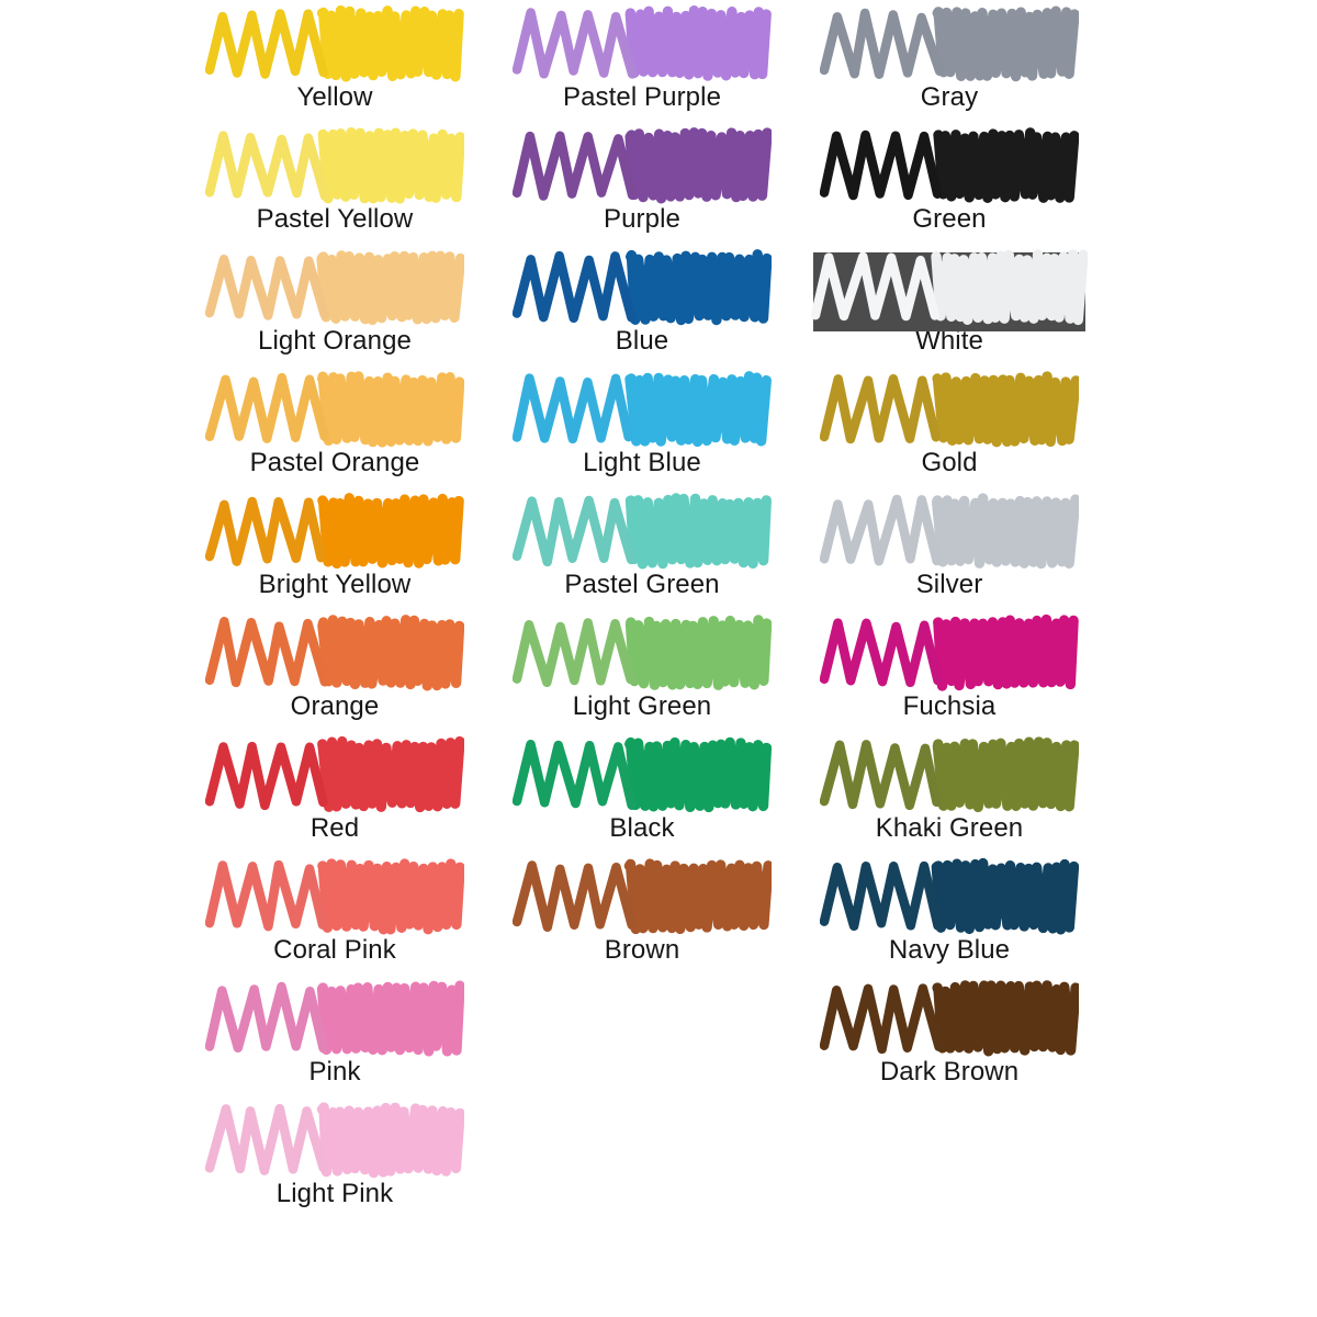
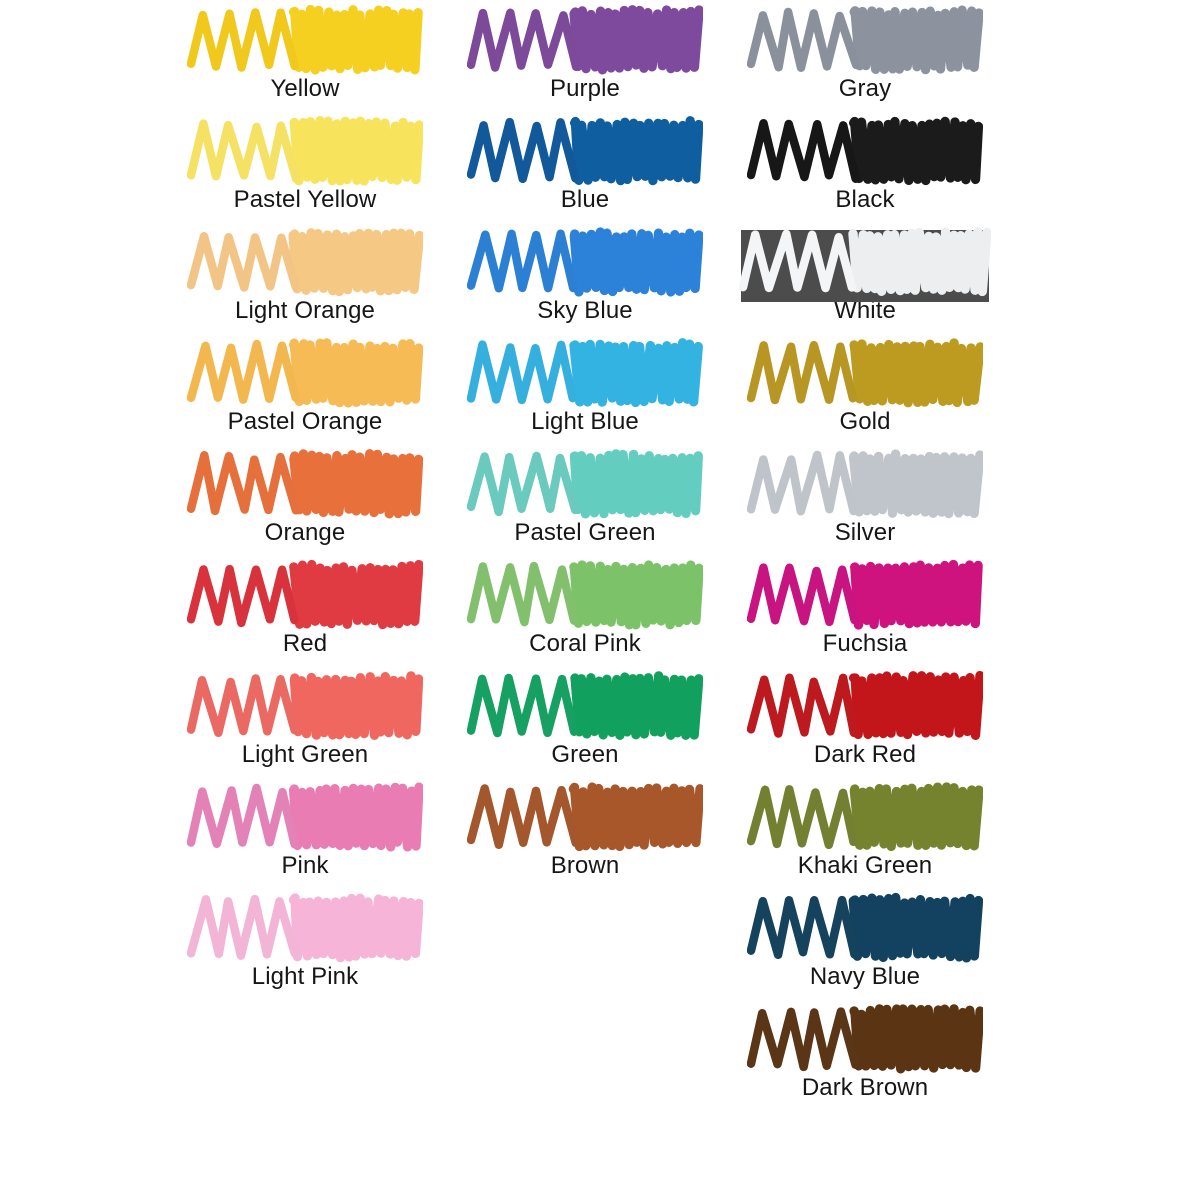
  Yellow
  Pastel Yellow
  Light Orange
  Pastel Orange
- Bright Yellow
  Orange
  Red
- Coral Pink
+ Light Green
  Pink
  Light Pink
- Pastel Purple
  Purple
  Blue
+ Sky Blue
  Light Blue
  Pastel Green
- Light Green
+ Coral Pink
- Black
+ Green
  Brown
  Gray
- Green
+ Black
  White
  Gold
  Silver
  Fuchsia
+ Dark Red
  Khaki Green
  Navy Blue
  Dark Brown
